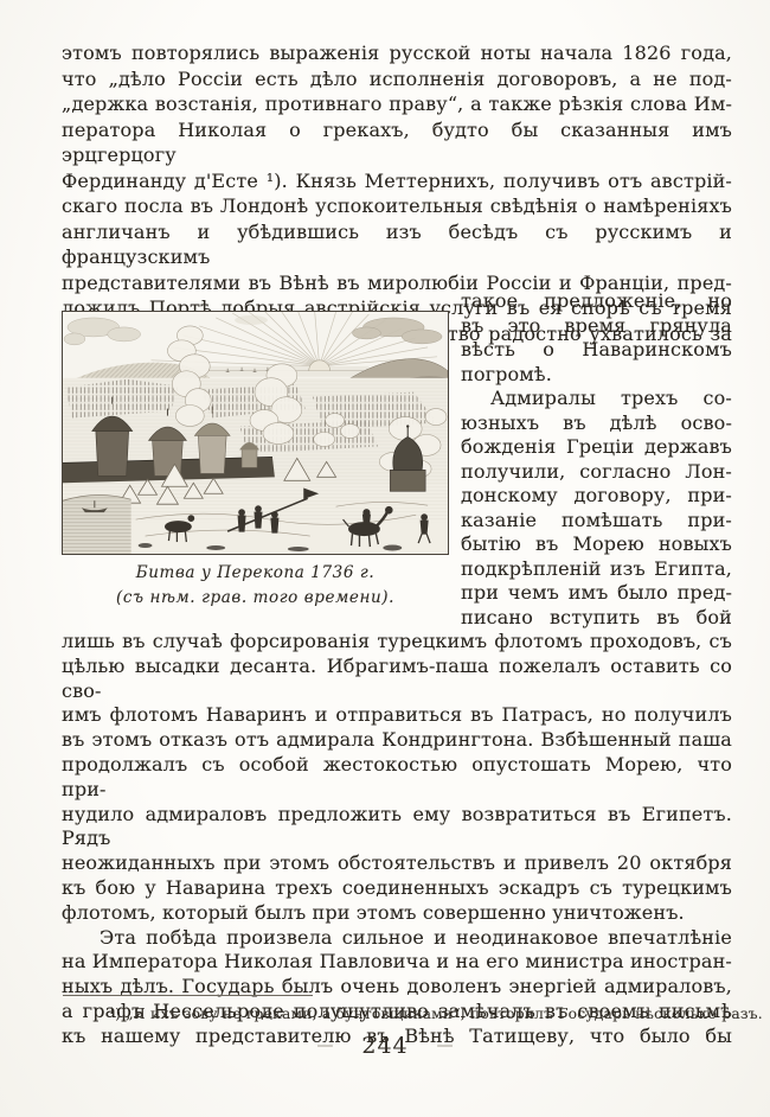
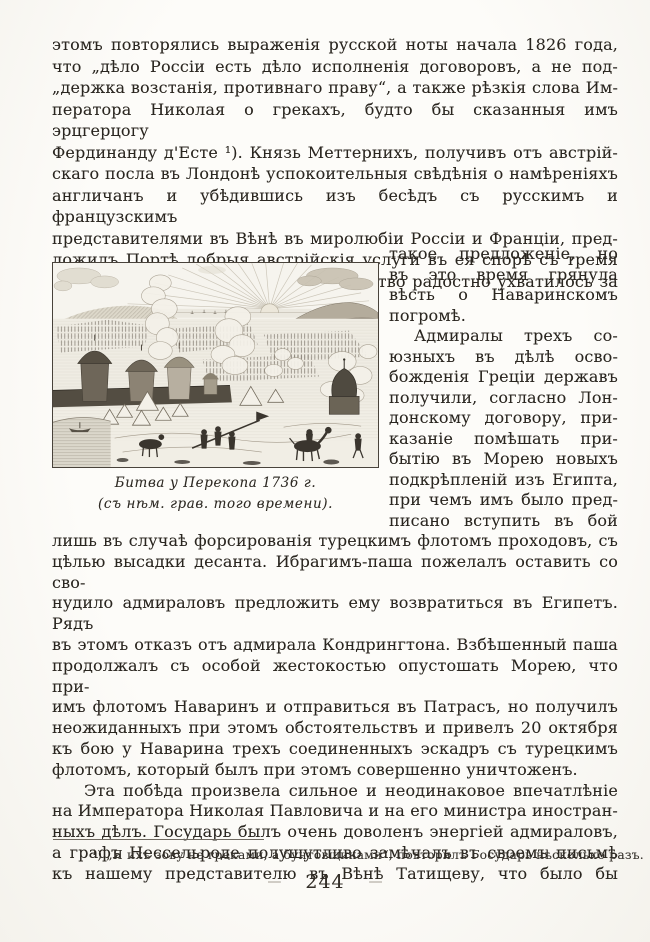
  этомъ повторялись выраженія русской ноты начала 1826 года,
  что „дѣло Россіи есть дѣло исполненія договоровъ, а не под-
  „держка возстанія, противнаго праву“, а также рѣзкія слова Им-
  ператора Николая о грекахъ, будто бы сказанныя имъ эрцгерцогу
  Фердинанду д'Есте ¹). Князь Меттернихъ, получивъ отъ австрій-
  скаго посла въ Лондонѣ успокоительныя свѣдѣнія о намѣреніяхъ
  англичанъ и убѣдившись изъ бесѣдъ съ русскимъ и французскимъ
  представителями въ Вѣнѣ въ миролюбіи Россіи и Франціи, пред-
  ложилъ Портѣ добрыя австрійскія услуги въ ея спорѣ съ тремя
  такое предложеніе, но
  въ это время грянула
  вѣсть о Наваринскомъ
  погромѣ.
  Адмиралы трехъ со-
  юзныхъ въ дѣлѣ осво-
  божденія Греціи державъ
  получили, согласно Лон-
  донскому договору, при-
  казаніе помѣшать при-
  бытію въ Морею новыхъ
  подкрѣпленій изъ Египта,
  при чемъ имъ было пред-
  писано вступить въ бой
  Битва у Перекопа 1736 г.
  (съ нѣм. грав. того времени).
  лишь въ случаѣ форсированія турецкимъ флотомъ проходовъ, съ
  цѣлью высадки десанта. Ибрагимъ-паша пожелалъ оставить со сво-
- имъ флотомъ Наваринъ и отправиться въ Патрасъ, но получилъ
+ нудило адмираловъ предложить ему возвратиться въ Египетъ. Рядъ
  въ этомъ отказъ отъ адмирала Кондрингтона. Взбѣшенный паша
  продолжалъ съ особой жестокостью опустошать Морею, что при-
- нудило адмираловъ предложить ему возвратиться въ Египетъ. Рядъ
+ имъ флотомъ Наваринъ и отправиться въ Патрасъ, но получилъ
  неожиданныхъ при этомъ обстоятельствъ и привелъ 20 октября
  къ бою у Наварина трехъ соединенныхъ эскадръ съ турецкимъ
  флотомъ, который былъ при этомъ совершенно уничтоженъ.
  Эта побѣда произвела сильное и неодинаковое впечатлѣніе
  на Императора Николая Павловича и на его министра иностран-
  ныхъ дѣлъ. Государь былъ очень доволенъ энергіей адмираловъ,
  а графъ Нессельроде полушутливо замѣчалъ въ своемъ письмѣ
  къ нашему представителю въ Вѣнѣ Татищеву, что было бы
  ¹) „Я ихъ зову не греками, а бунтовщиками“, повторилъ Государь нѣсколько разъ.
  —
  244
  —
